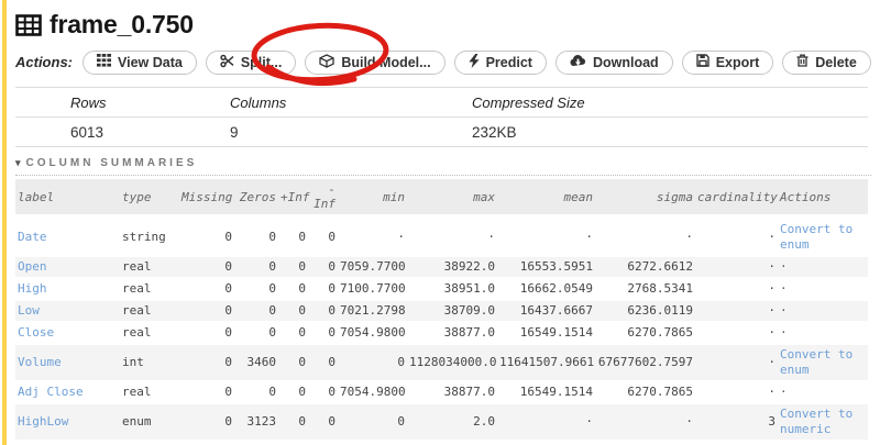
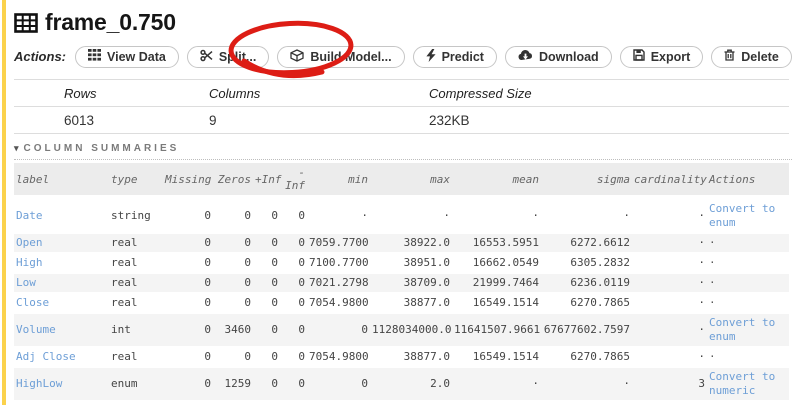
  frame_0.750
  Actions:
  View Data
  Slit...
  Build Model...
  Predict
  Download
  Export
  Delete
  Rows	Columns	Compressed Size
  6013	9	232KB
  ▾
  COLUMN SUMMARIES
  label	type	Missing	Zeros	+Inf	- Inf	min	max	mean	sigma	cardinality	Actions
  Date	string	0	0	0	0	·	·	·	·	·	Convert to enum
  Open	real	0	0	0	0	7059.7700	38922.0	16553.5951	6272.6612	·	·
- High	real	0	0	0	0	7100.7700	38951.0	16662.0549	2768.5341	·	·
+ High	real	0	0	0	0	7100.7700	38951.0	16662.0549	6305.2832	·	·
- Low	real	0	0	0	0	7021.2798	38709.0	16437.6667	6236.0119	·	·
+ Low	real	0	0	0	0	7021.2798	38709.0	21999.7464	6236.0119	·	·
  Close	real	0	0	0	0	7054.9800	38877.0	16549.1514	6270.7865	·	·
  Volume	int	0	3460	0	0	0	1128034000.0	11641507.9661	67677602.7597	·	Convert to enum
  Adj Close	real	0	0	0	0	7054.9800	38877.0	16549.1514	6270.7865	·	·
- HighLow	enum	0	3123	0	0	0	2.0	·	·	3	Convert to numeric
+ HighLow	enum	0	1259	0	0	0	2.0	·	·	3	Convert to numeric
